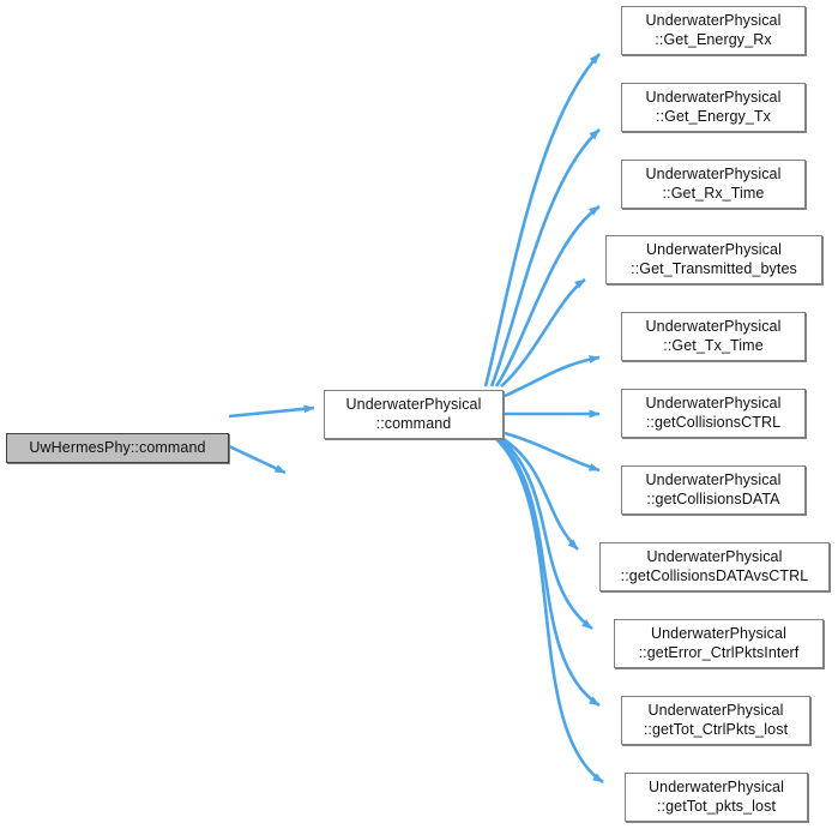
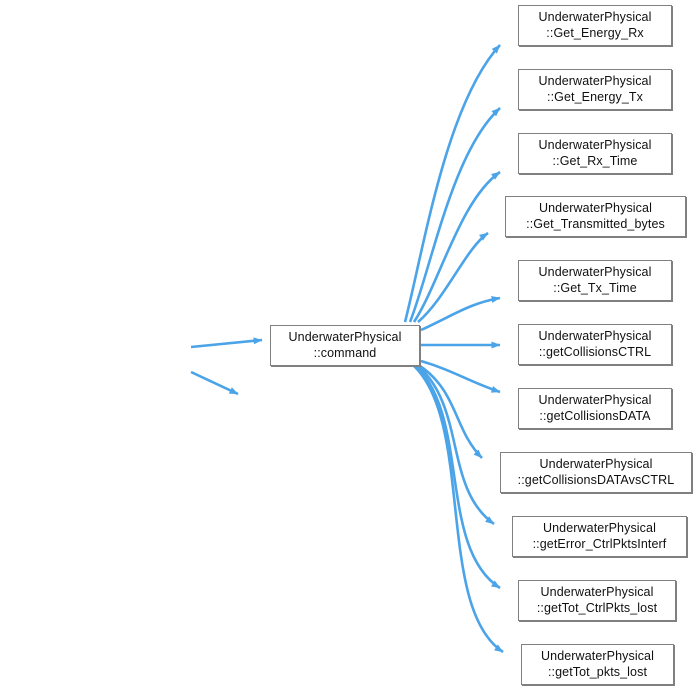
- UwHermesPhy::command
  UnderwaterPhysical
  ::command
  UnderwaterPhysical
  ::Get_Energy_Rx
  UnderwaterPhysical
  ::Get_Energy_Tx
  UnderwaterPhysical
  ::Get_Rx_Time
  UnderwaterPhysical
  ::Get_Transmitted_bytes
  UnderwaterPhysical
  ::Get_Tx_Time
  UnderwaterPhysical
  ::getCollisionsCTRL
  UnderwaterPhysical
  ::getCollisionsDATA
  UnderwaterPhysical
  ::getCollisionsDATAvsCTRL
  UnderwaterPhysical
  ::getError_CtrlPktsInterf
  UnderwaterPhysical
  ::getTot_CtrlPkts_lost
  UnderwaterPhysical
  ::getTot_pkts_lost
